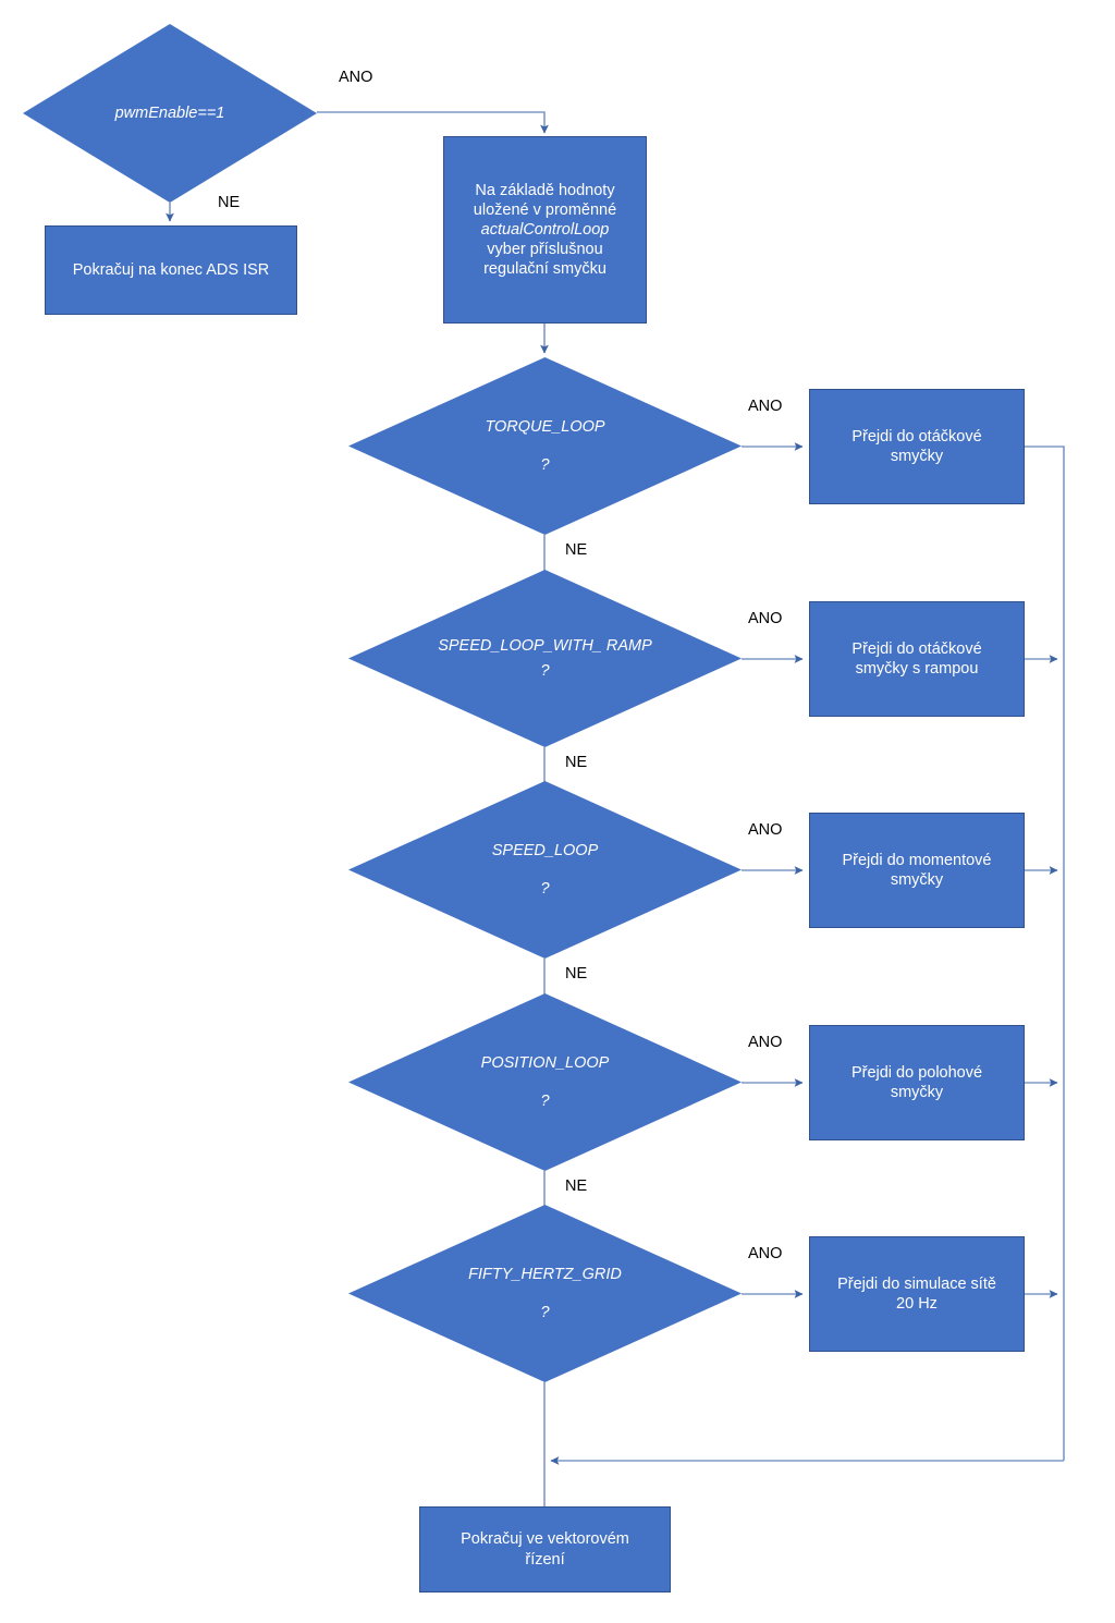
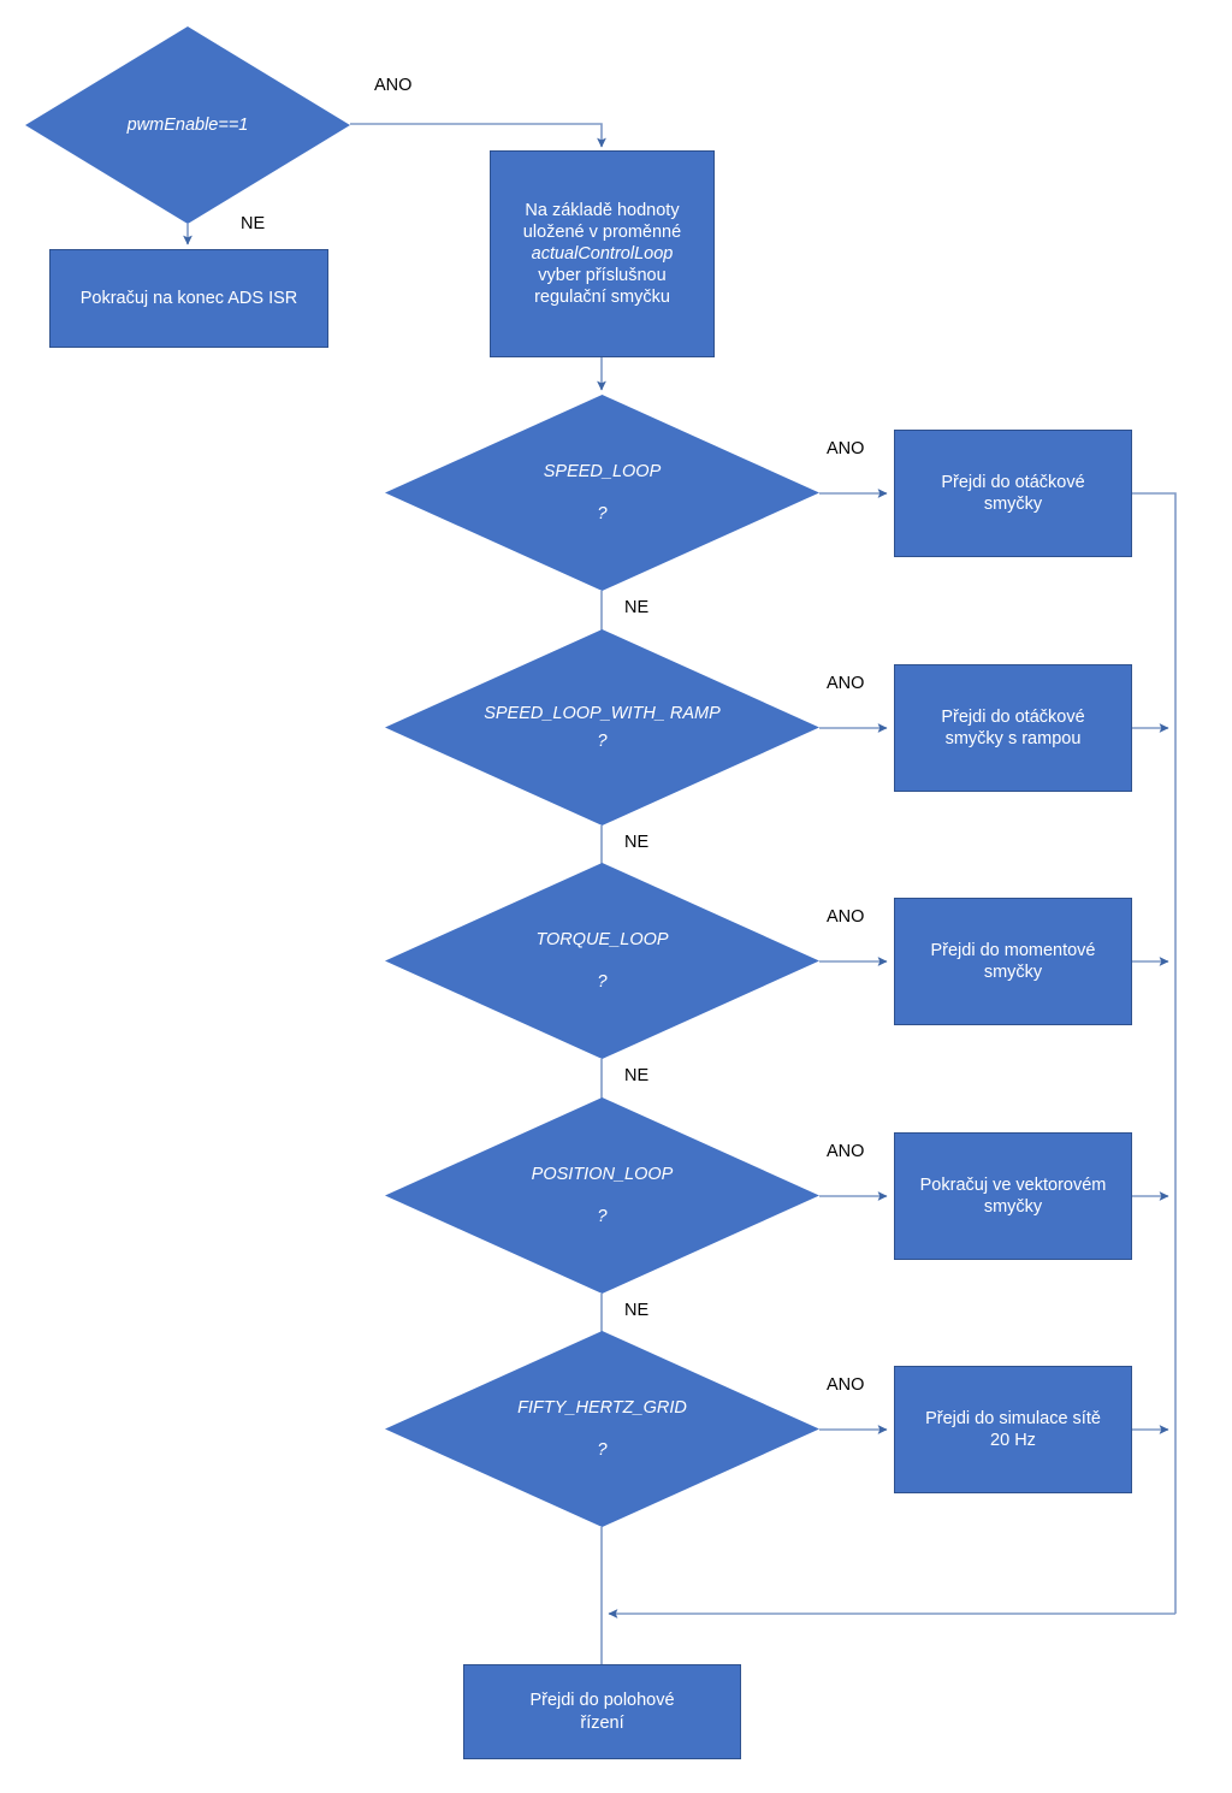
  pwmEnable==1
  Pokračuj na konec ADS ISR
  Na základě hodnoty
  uložené v proměnné
  actualControlLoop
  vyber příslušnou
  regulační smyčku
- TORQUE_LOOP
+ SPEED_LOOP
  ?
  Přejdi do otáčkové
  smyčky
  SPEED_LOOP_WITH_ RAMP
  ?
  Přejdi do otáčkové
  smyčky s rampou
- SPEED_LOOP
+ TORQUE_LOOP
  ?
  Přejdi do momentové
  smyčky
  POSITION_LOOP
  ?
- Přejdi do polohové
+ Pokračuj ve vektorovém
  smyčky
  FIFTY_HERTZ_GRID
  ?
  Přejdi do simulace sítě
  20 Hz
- Pokračuj ve vektorovém
+ Přejdi do polohové
  řízení
  ANO
  NE
  ANO
  NE
  ANO
  NE
  ANO
  NE
  ANO
  NE
  ANO
